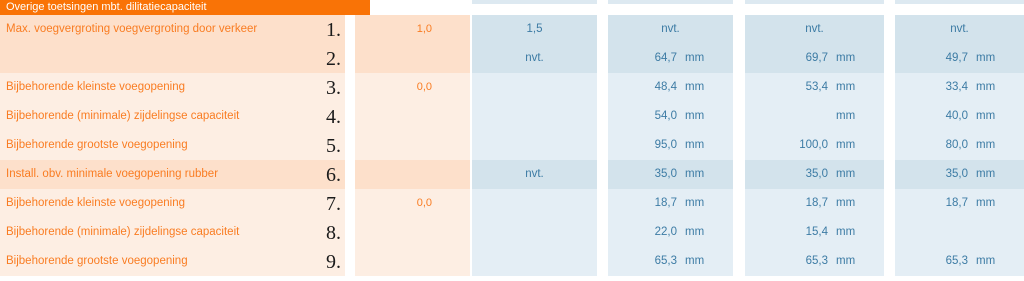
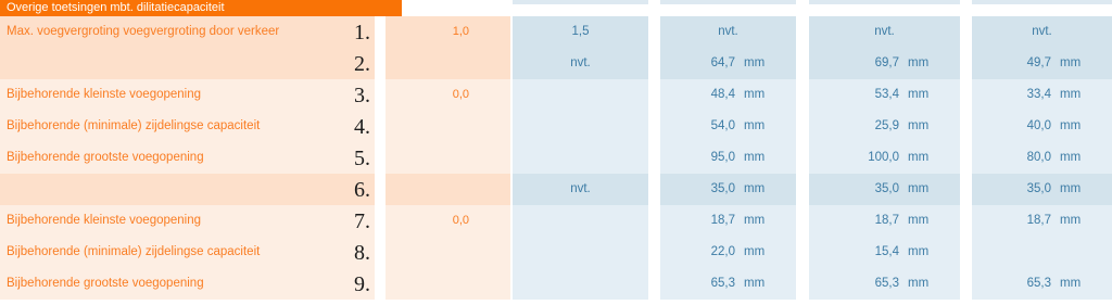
  Overige toetsingen mbt. dilitatiecapaciteit
  Max. voegvergroting voegvergroting door verkeer
  1.
  1,0
  1,5
  nvt.
  nvt.
  nvt.
  2.
  nvt.
  64,7
  mm
  69,7
  mm
  49,7
  mm
  Bijbehorende kleinste voegopening
  3.
  0,0
  48,4
  mm
  53,4
  mm
  33,4
  mm
  Bijbehorende (minimale) zijdelingse capaciteit
  4.
  54,0
  mm
+ 25,9
  mm
  40,0
  mm
  Bijbehorende grootste voegopening
  5.
  95,0
  mm
  100,0
  mm
  80,0
  mm
- Install. obv. minimale voegopening rubber
  6.
  nvt.
  35,0
  mm
  35,0
  mm
  35,0
  mm
  Bijbehorende kleinste voegopening
  7.
  0,0
  18,7
  mm
  18,7
  mm
  18,7
  mm
  Bijbehorende (minimale) zijdelingse capaciteit
  8.
  22,0
  mm
  15,4
  mm
  Bijbehorende grootste voegopening
  9.
  65,3
  mm
  65,3
  mm
  65,3
  mm
